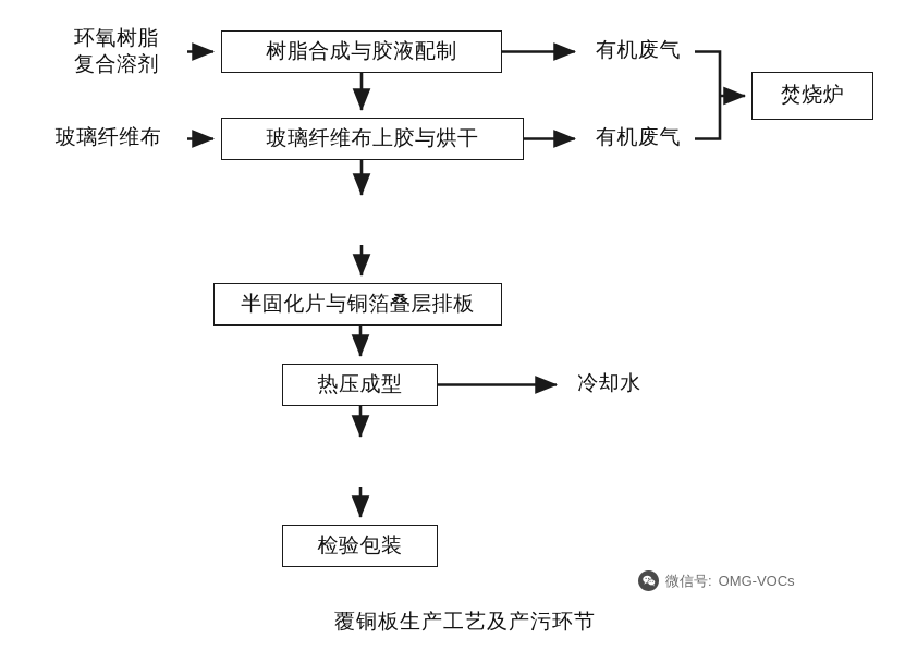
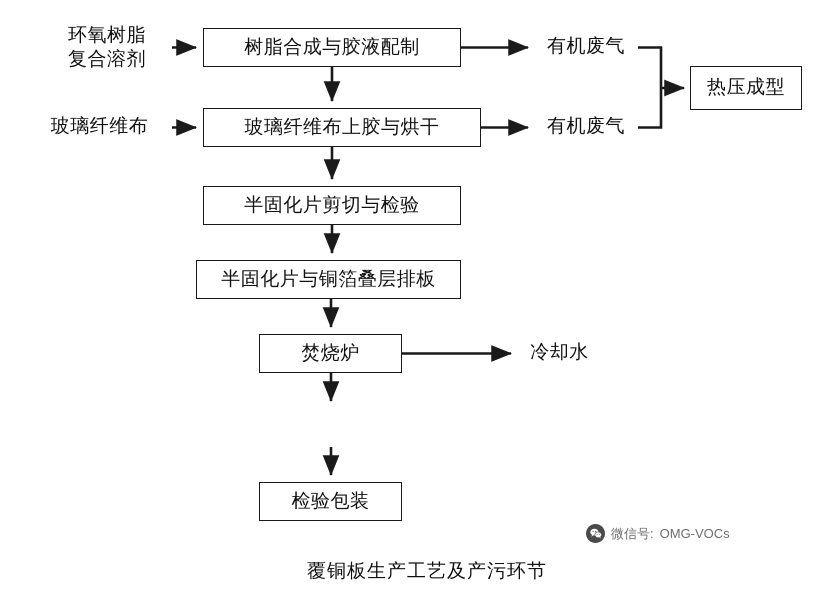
  环氧树脂
  复合溶剂
  玻璃纤维布
  树脂合成与胶液配制
  玻璃纤维布上胶与烘干
+ 半固化片剪切与检验
  半固化片与铜箔叠层排板
- 热压成型
+ 焚烧炉
  检验包装
- 焚烧炉
+ 热压成型
  有机废气
  有机废气
  冷却水
  覆铜板生产工艺及产污环节
  微信号:
  OMG-VOCs
